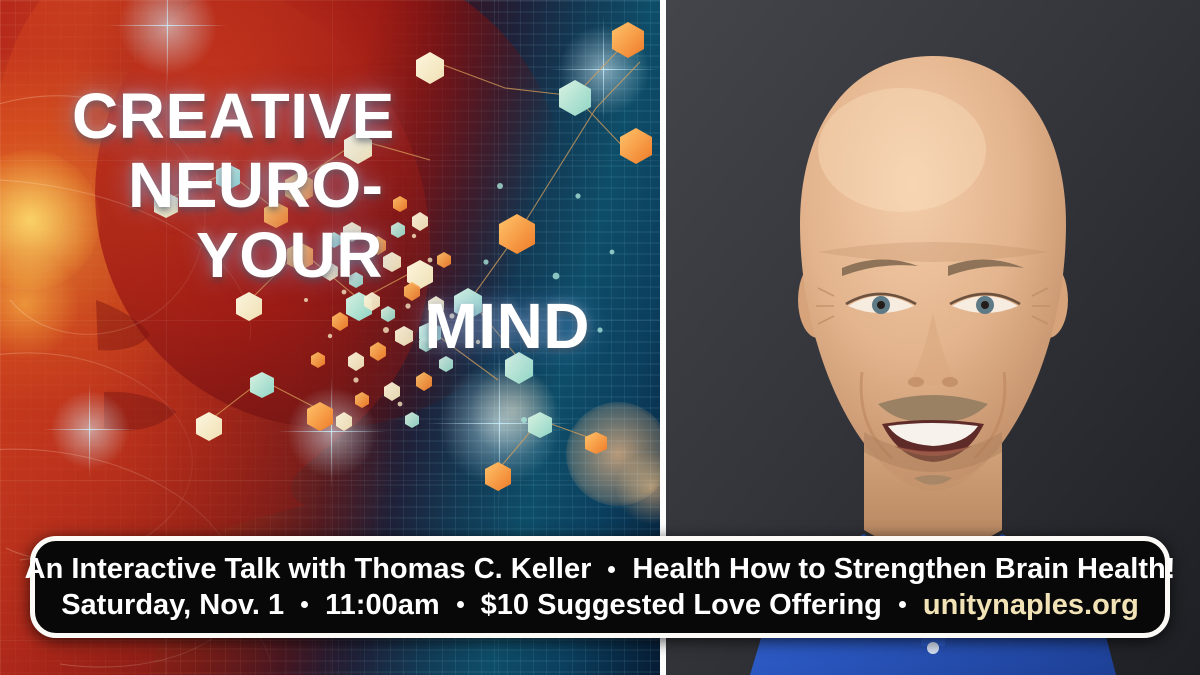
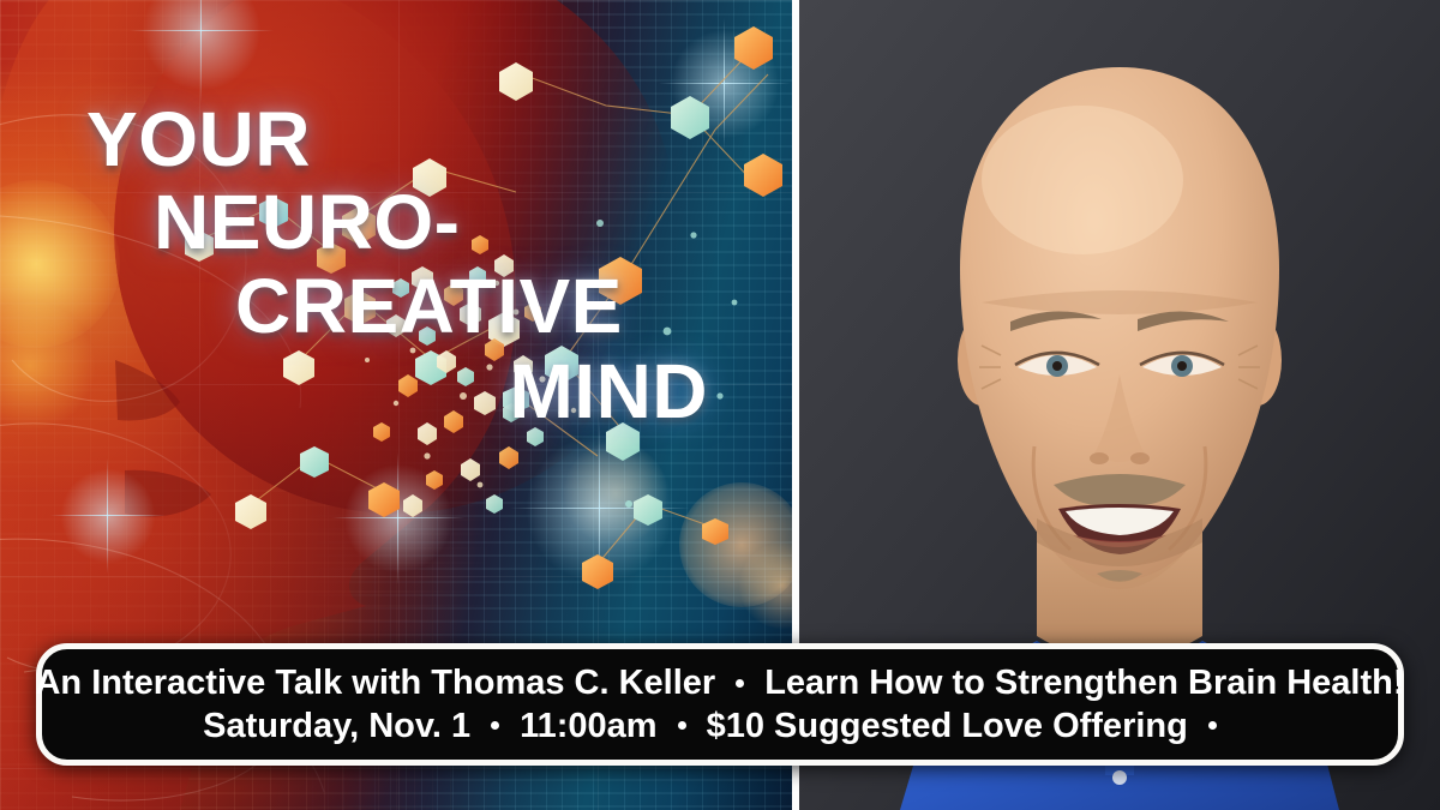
- CREATIVE
+ YOUR
  NEURO-
- YOUR
+ CREATIVE
  MIND
  An Interactive Talk with Thomas C. Keller
- Health How to Strengthen Brain Health!
+ Learn How to Strengthen Brain Health!
  Saturday, Nov. 1
  11:00am
  $10 Suggested Love Offering
- unitynaples.org
